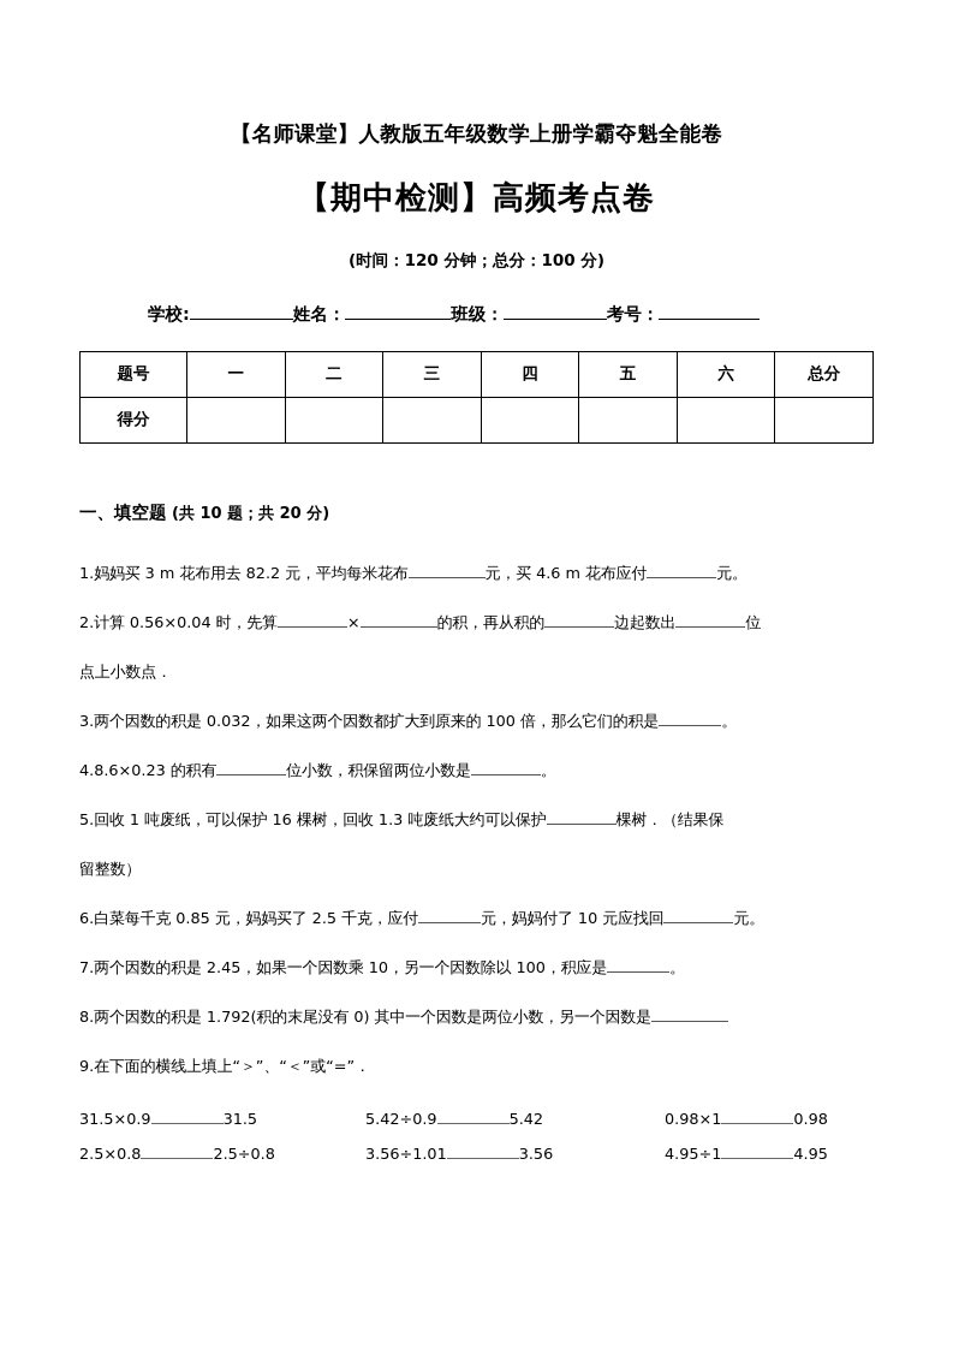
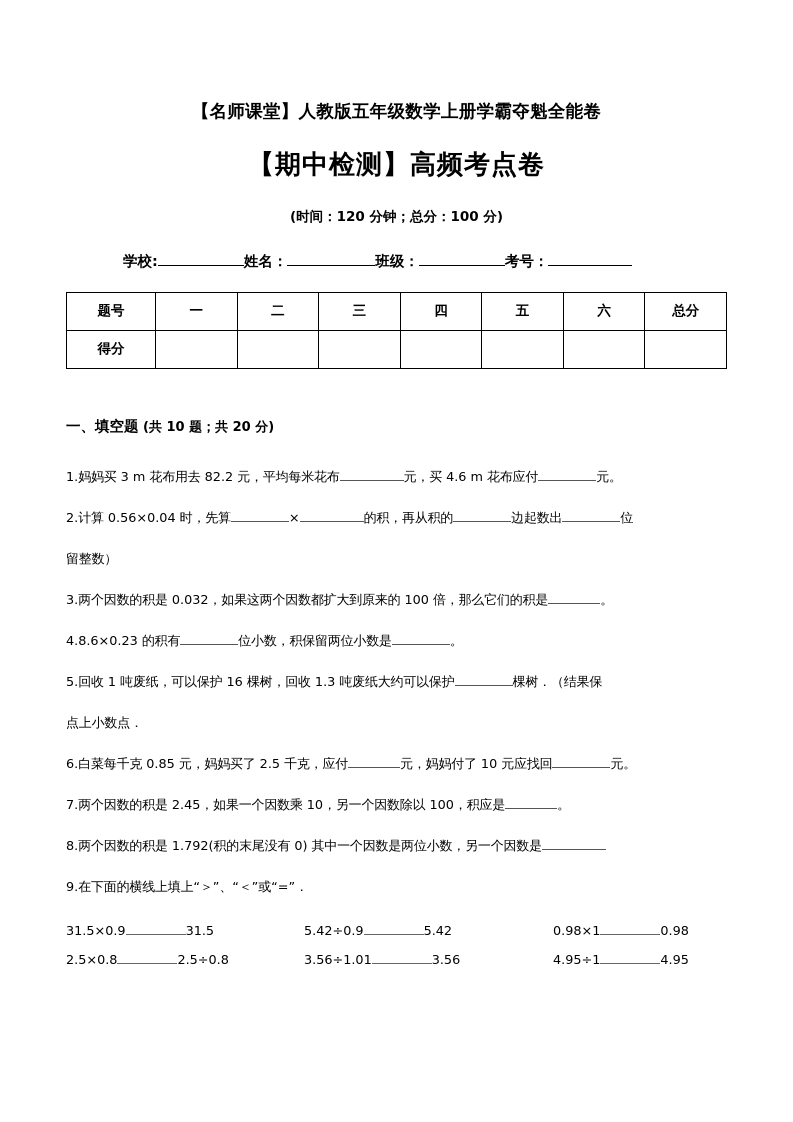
  【名师课堂】人教版五年级数学上册学霸夺魁全能卷
  【期中检测】高频考点卷
  (时间：120 分钟；总分：100 分)
  学校: 姓名： 班级： 考号：
  题号	一	二	三	四	五	六	总分
  得分
  一、填空题 (共 10 题；共 20 分)
  1.妈妈买 3 m 花布用去 82.2 元，平均每米花布 元，买 4.6 m 花布应付 元。
  2.计算 0.56×0.04 时，先算 × 的积，再从积的 边起数出 位
- 点上小数点．
+ 留整数）
  3.两个因数的积是 0.032，如果这两个因数都扩大到原来的 100 倍，那么它们的积是 。
  4.8.6×0.23 的积有 位小数，积保留两位小数是 。
  5.回收 1 吨废纸，可以保护 16 棵树，回收 1.3 吨废纸大约可以保护 棵树．（结果保
- 留整数）
+ 点上小数点．
  6.白菜每千克 0.85 元，妈妈买了 2.5 千克，应付 元，妈妈付了 10 元应找回 元。
  7.两个因数的积是 2.45，如果一个因数乘 10，另一个因数除以 100，积应是 。
  8.两个因数的积是 1.792(积的末尾没有 0) 其中一个因数是两位小数，另一个因数是
  9.在下面的横线上填上“＞”、“＜”或“=”．
  31.5×0.9 31.5
  5.42÷0.9 5.42
  0.98×1 0.98
  2.5×0.8 2.5÷0.8
  3.56÷1.01 3.56
  4.95÷1 4.95
